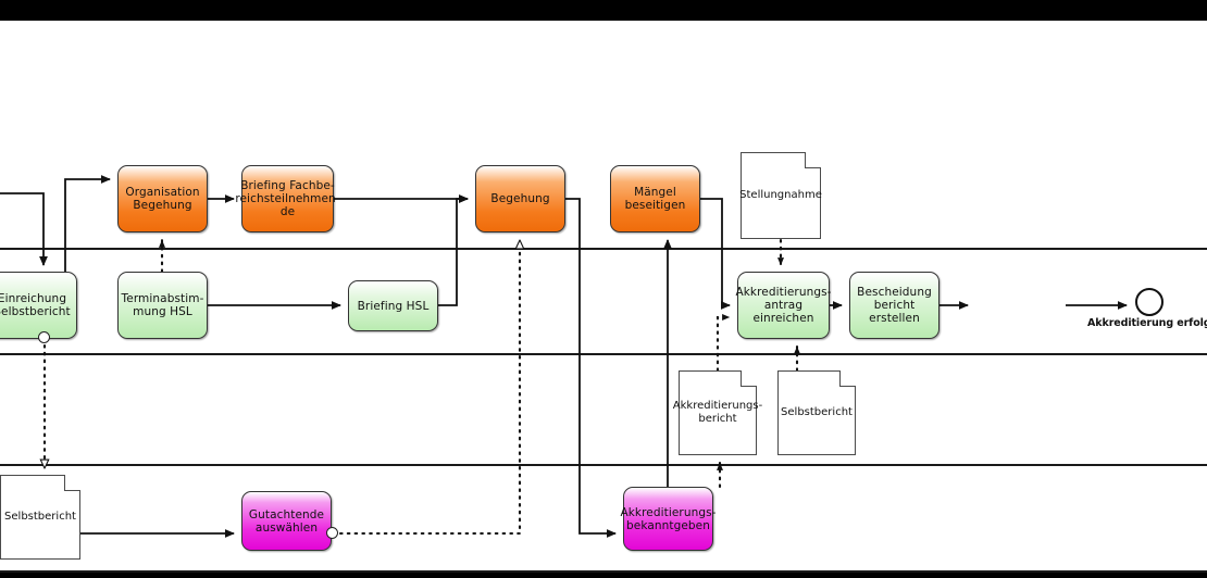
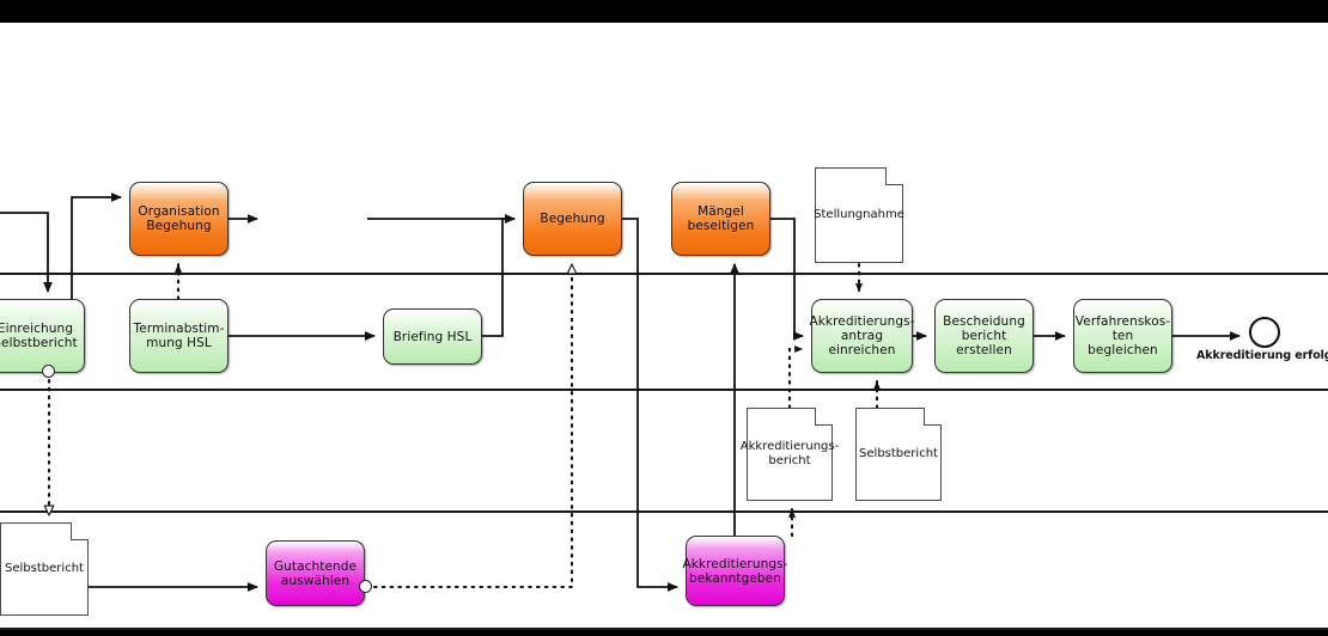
  Organisation
  Begehung
- Briefing Fachbe-
- reichsteilnehmen-
- de
  Begehung
  Mängel
  beseitigen
  Einreichung
  elbstbericht
  Terminabstim-
  mung HSL
  Briefing HSL
  Akkreditierungs-
  antrag einreichen
  Bescheidung
  bericht erstellen
+ Verfahrenskos-
+ ten begleichen
  Gutachtende
  auswählen
  Akkreditierungs-
  bekanntgeben
  Stellungnahme
  Akkreditierungs- bericht
  Selbstbericht
  Selbstbericht
  Akkreditierung erfol
